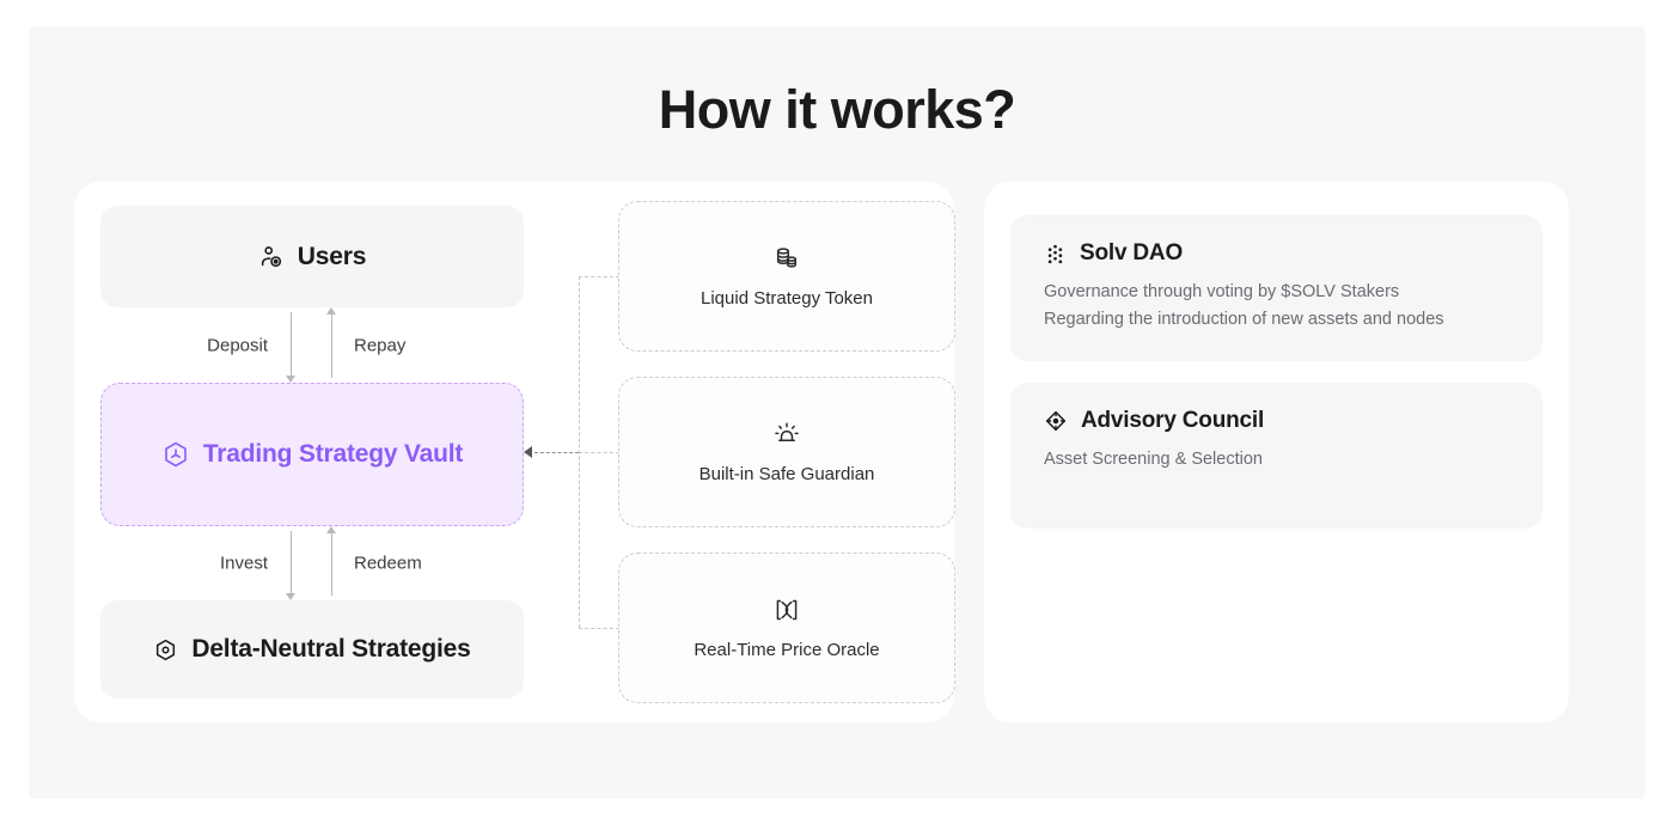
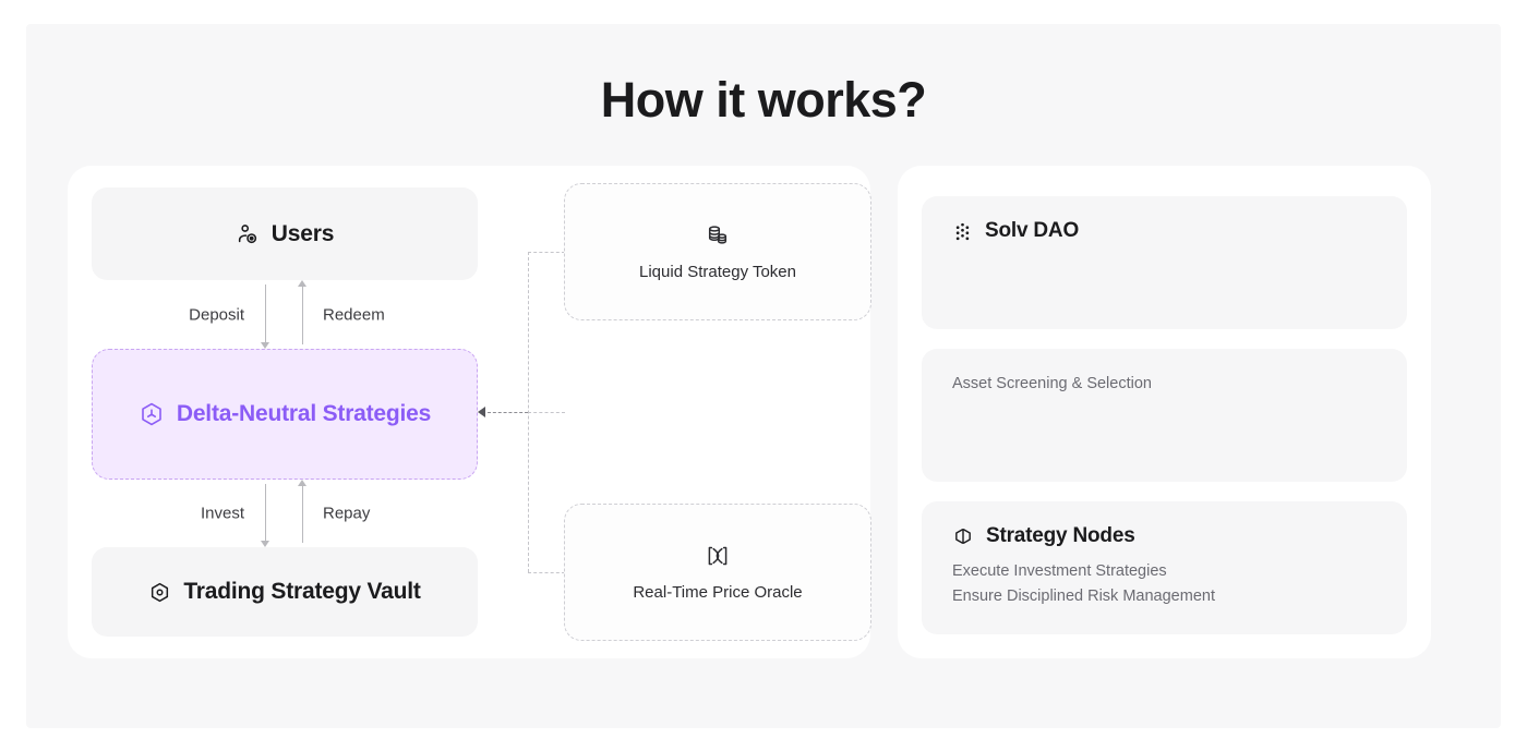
  How it works?
  Users
  Deposit
- Repay
+ Redeem
- Trading Strategy Vault
+ Delta-Neutral Strategies
  Invest
- Redeem
+ Repay
- Delta-Neutral Strategies
+ Trading Strategy Vault
  Liquid Strategy Token
- Built-in Safe Guardian
  Real-Time Price Oracle
  Solv DAO
- Governance through voting by $SOLV Stakers
- Regarding the introduction of new assets and nodes
- Advisory Council
  Asset Screening & Selection
+ Strategy Nodes
+ Execute Investment Strategies
+ Ensure Disciplined Risk Management
